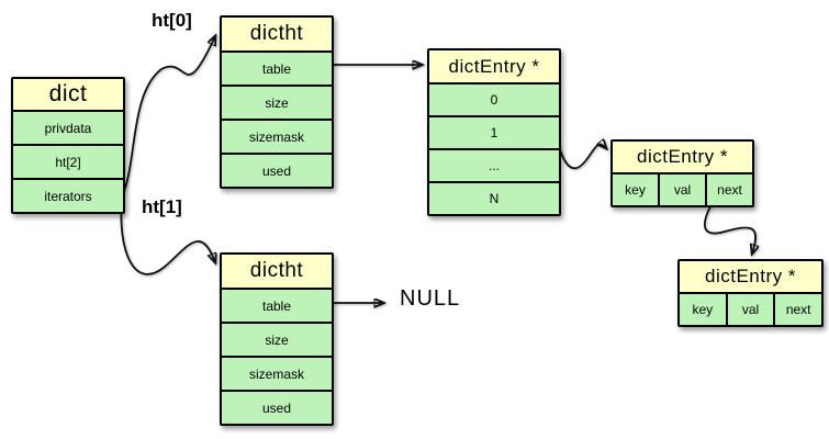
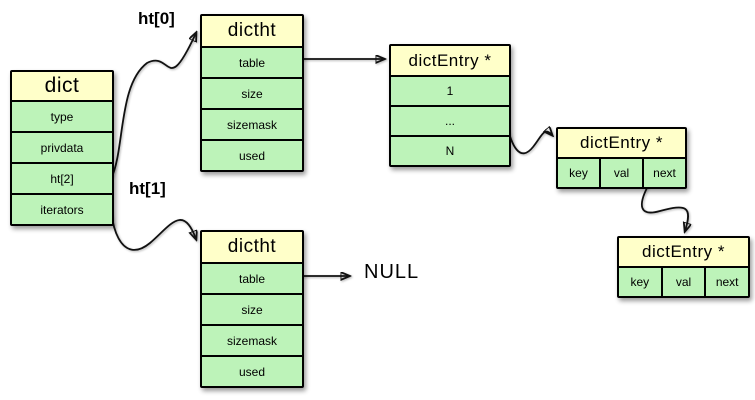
  dict
+ type
  privdata
  ht[2]
  iterators
  dictht
  table
  size
  sizemask
  used
  dictht
  table
  size
  sizemask
  used
  dictEntry *
- 0
  1
  ...
  N
  dictEntry *
  key
  val
  next
  dictEntry *
  key
  val
  next
  ht[0]
  ht[1]
  NULL
